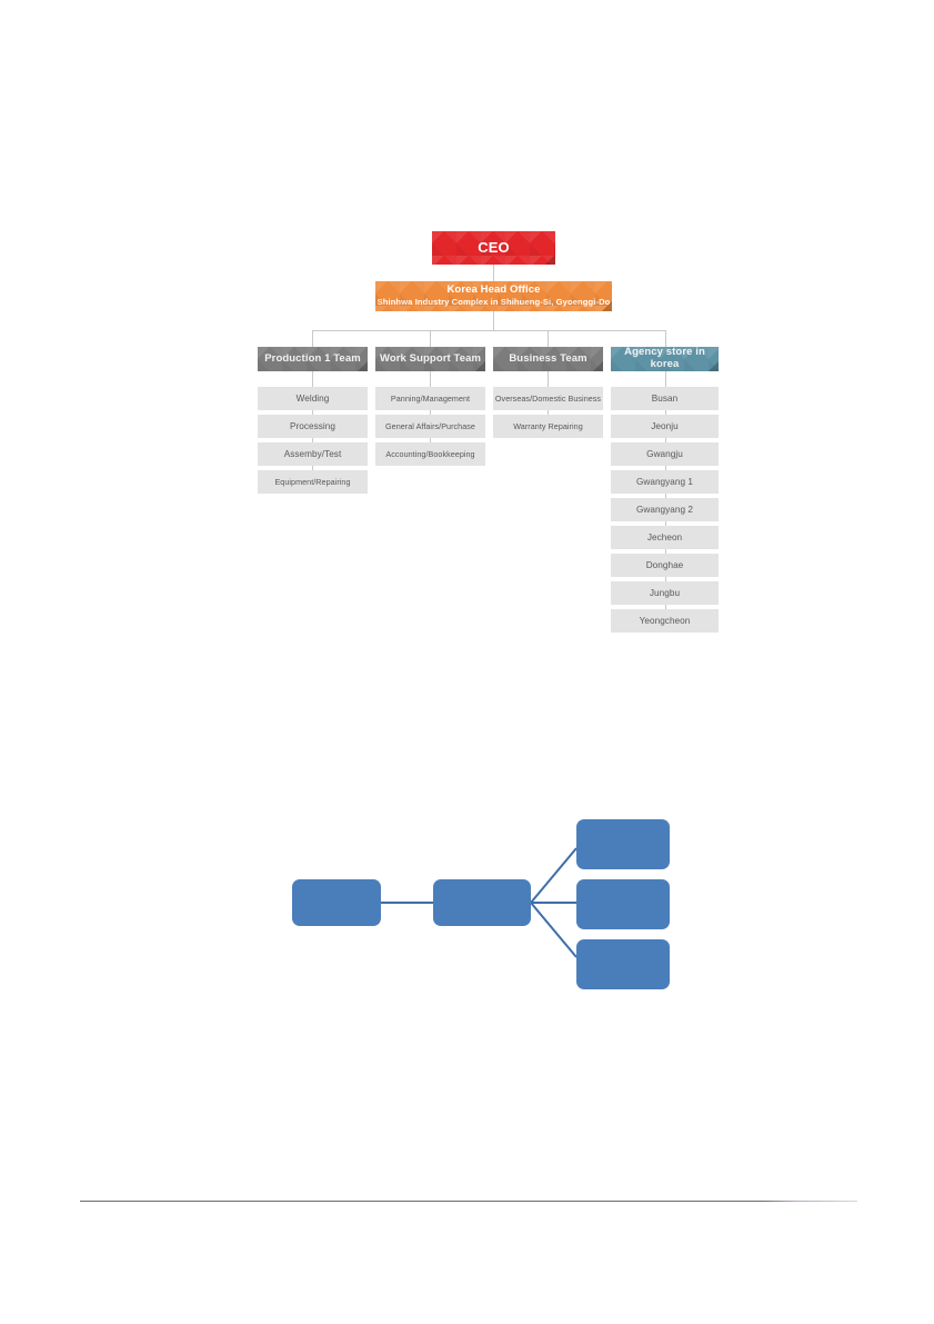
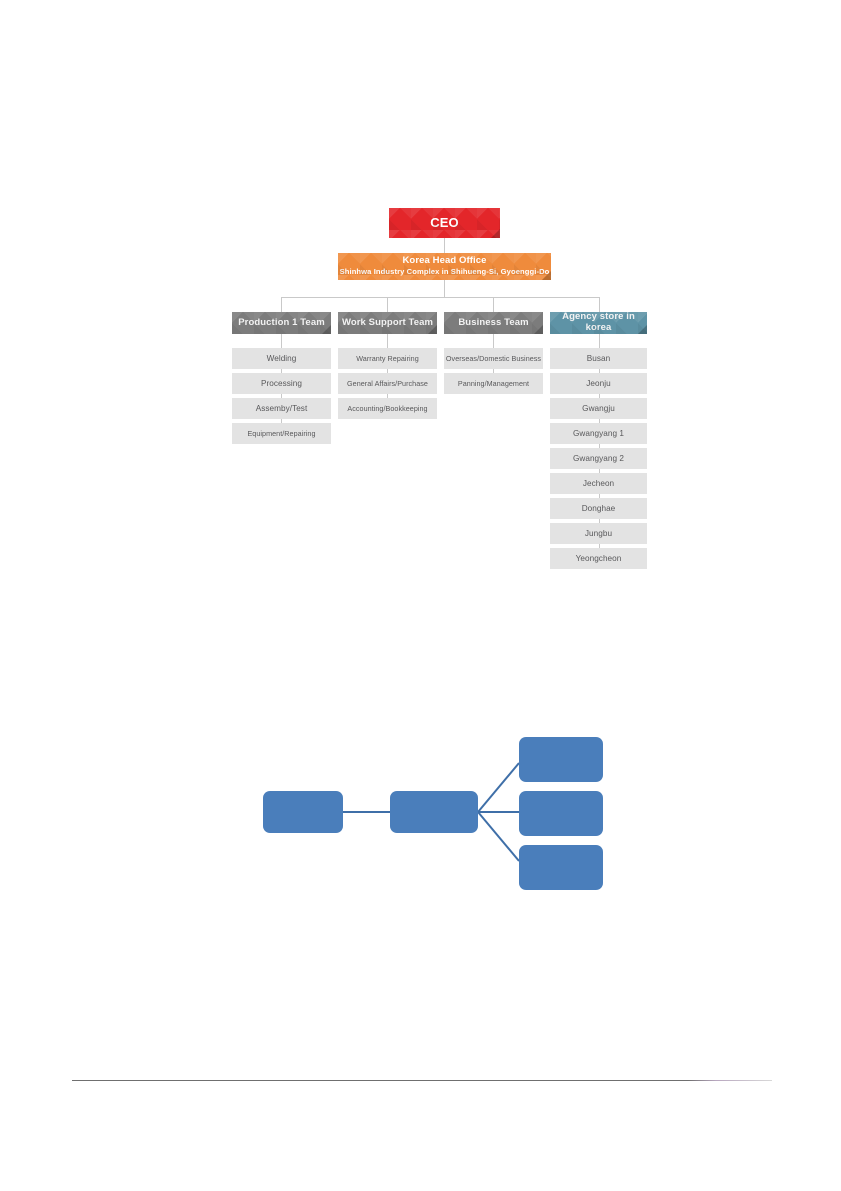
  Welding
  Processing
  Assemby/Test
  Equipment/Repairing
- Panning/Management
+ Warranty Repairing
  General Affairs/Purchase
  Accounting/Bookkeeping
  Overseas/Domestic Business
- Warranty Repairing
+ Panning/Management
  Busan
  Jeonju
  Gwangju
  Gwangyang 1
  Gwangyang 2
  Jecheon
  Donghae
  Jungbu
  Yeongcheon
